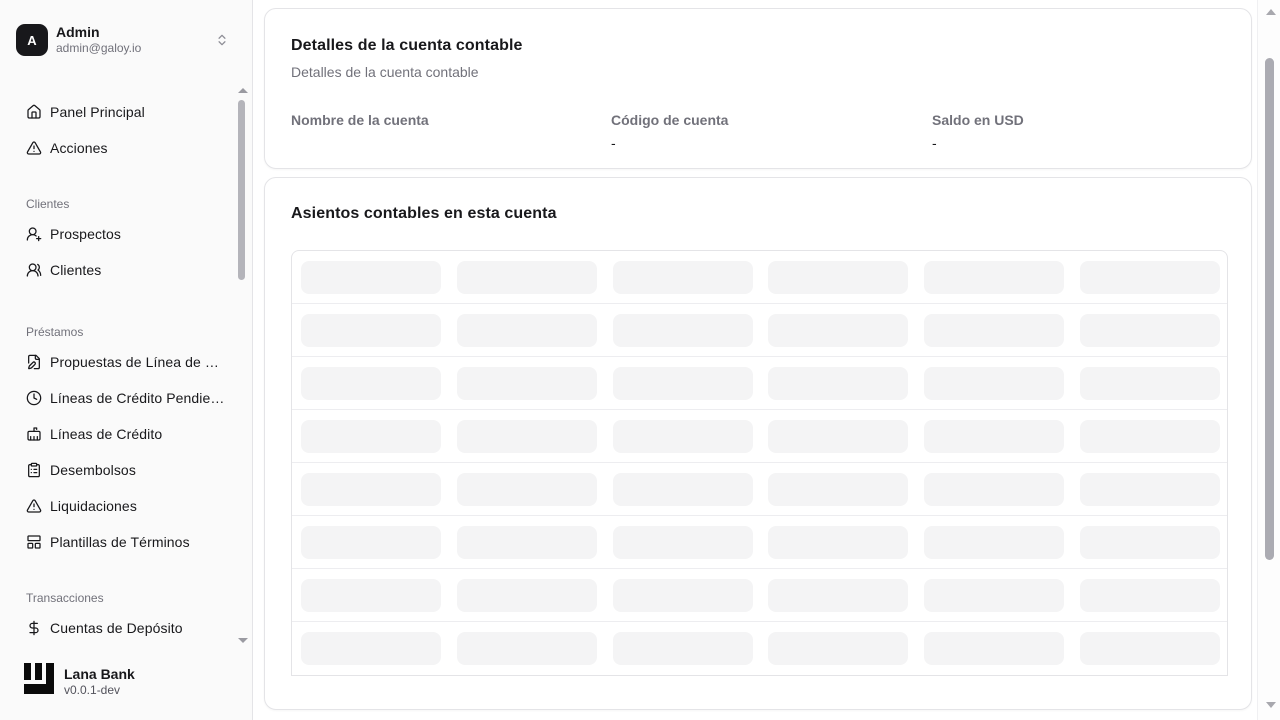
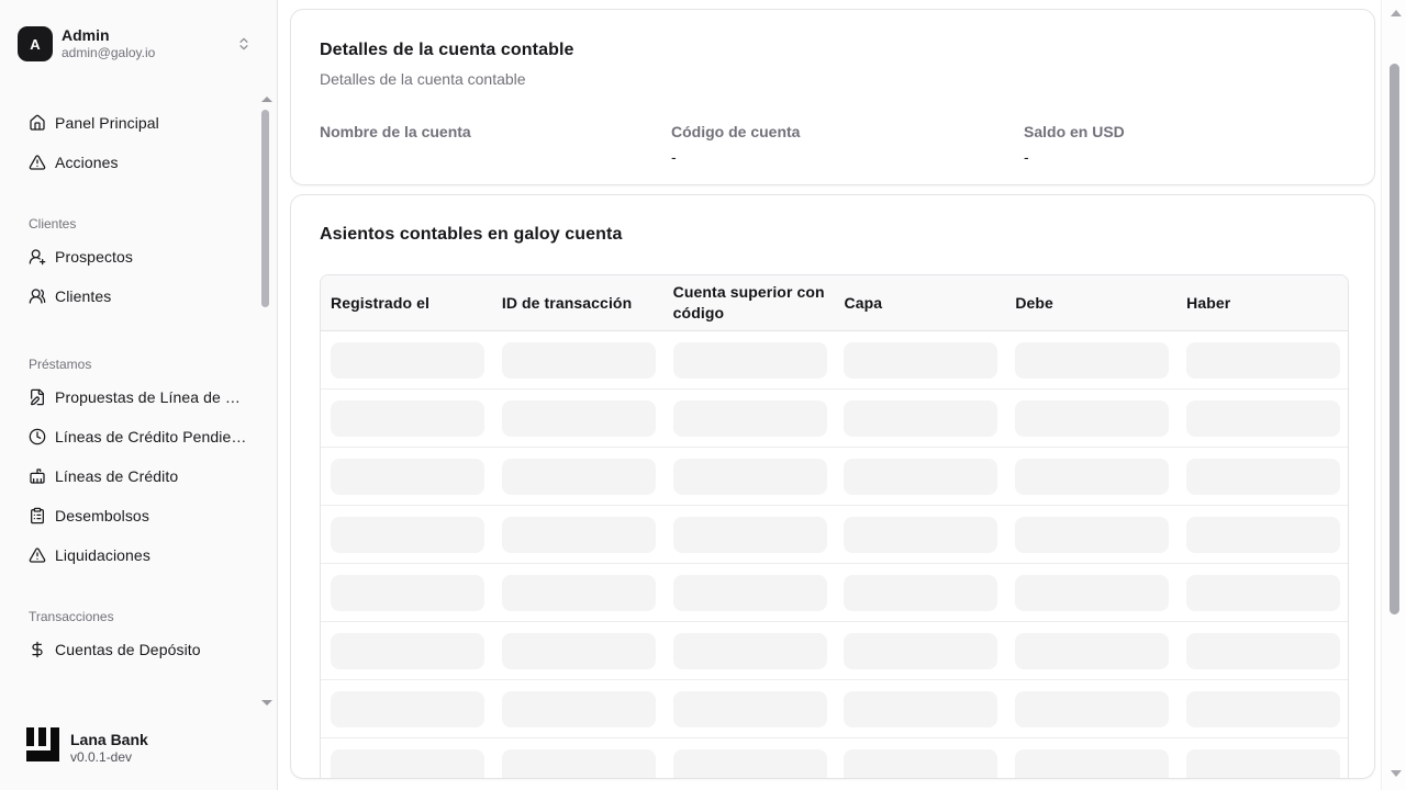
  A
  Admin
  admin@galoy.io
  Panel Principal
  Acciones
  Clientes
  Prospectos
  Clientes
  Préstamos
  Propuestas de Línea de Cr..
  Líneas de Crédito Pendient.
  Líneas de Crédito
  Desembolsos
  Liquidaciones
- Plantillas de Términos
  Transacciones
  Cuentas de Depósito
  Lana Bank
  v0.0.1-dev
  Detalles de la cuenta contable
  Detalles de la cuenta contable
  Nombre de la cuenta
  Código de cuenta
  -
  Saldo en USD
  -
- Asientos contables en esta cuenta
+ Asientos contables en galoy cuenta
+ Registrado el
+ ID de transacción
+ Cuenta superior con código
+ Capa
+ Debe
+ Haber
